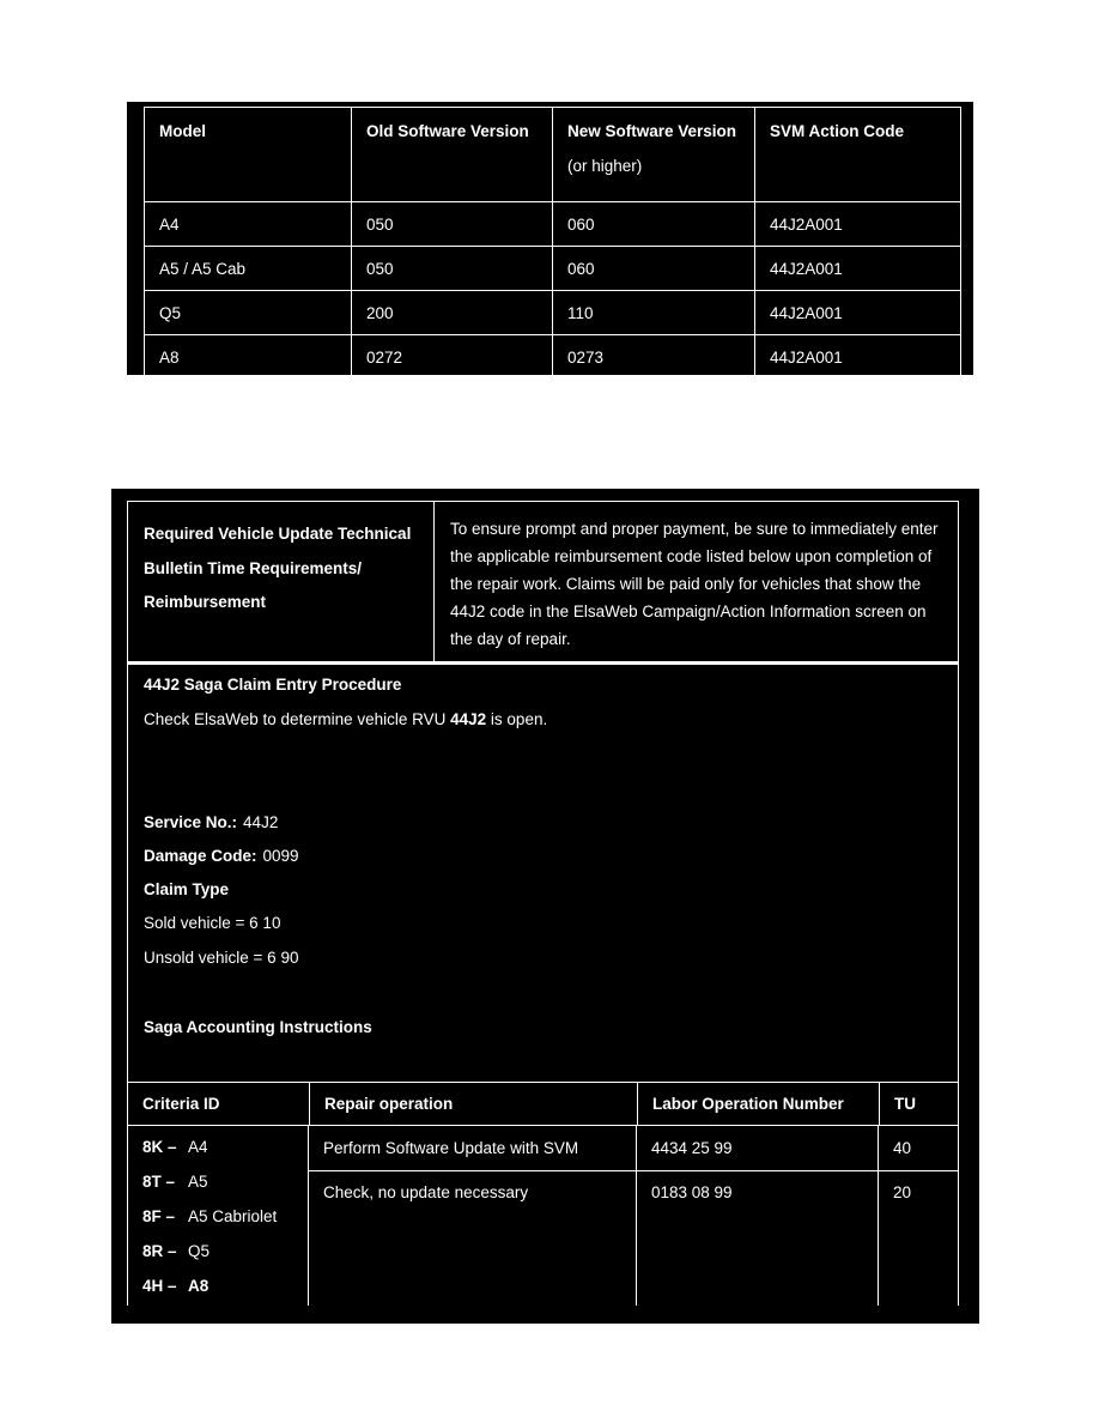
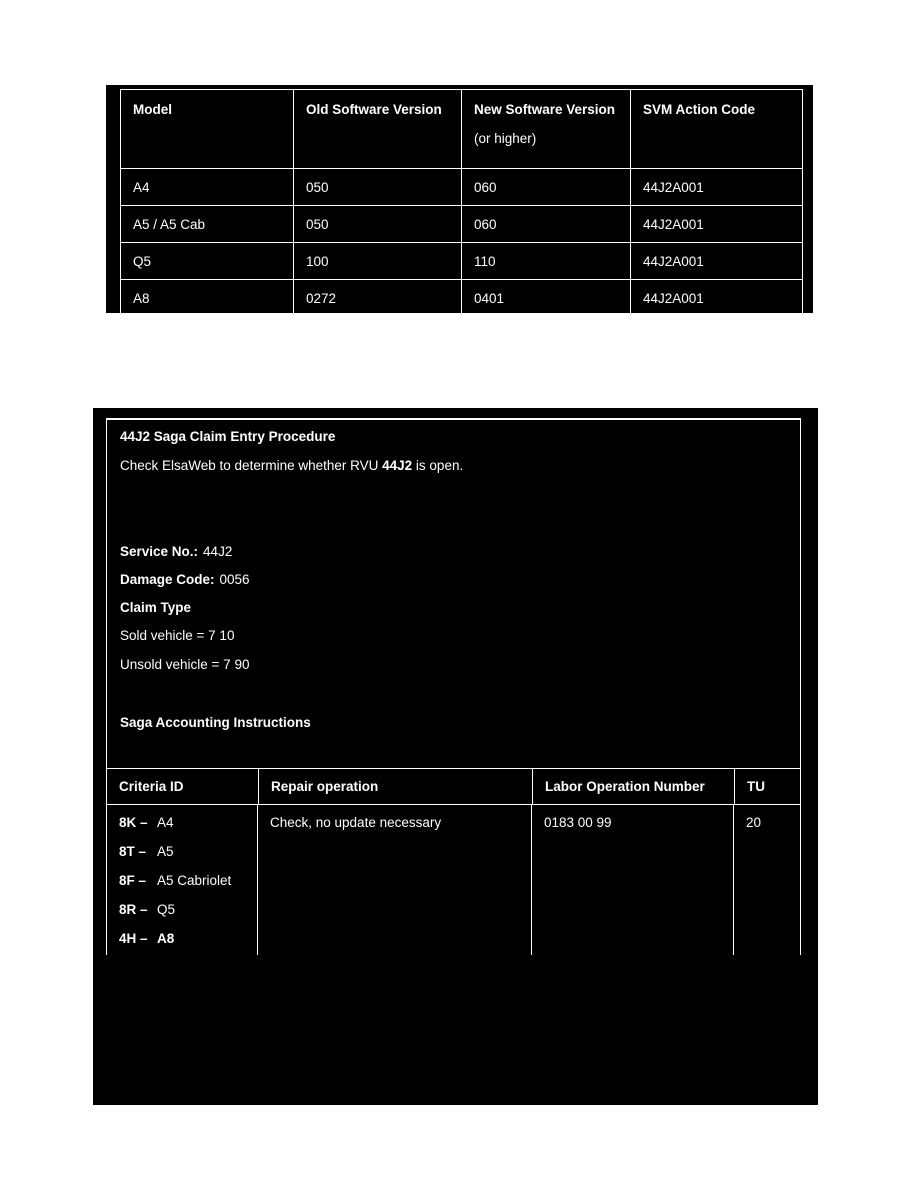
  Model	Old Software Version	New Software Version (or higher)	SVM Action Code
  A4	050	060	44J2A001
  A5 / A5 Cab	050	060	44J2A001
- Q5	200	110	44J2A001
+ Q5	100	110	44J2A001
- A8	0272	0273	44J2A001
+ A8	0272	0401	44J2A001
- Required Vehicle Update Technical
- Bulletin Time Requirements/
- Reimbursement
- To ensure prompt and proper payment, be sure to immediately enter the applicable reimbursement code listed below upon completion of the repair work. Claims will be paid only for vehicles that show the 44J2 code in the ElsaWeb Campaign/Action Information screen on the day of repair.
  44J2 Saga Claim Entry Procedure
- Check ElsaWeb to determine vehicle RVU 44J2 is open.
+ Check ElsaWeb to determine whether RVU 44J2 is open.
  Service No.: 44J2
- Damage Code: 0099
+ Damage Code: 0056
  Claim Type
- Sold vehicle = 6 10
+ Sold vehicle = 7 10
- Unsold vehicle = 6 90
+ Unsold vehicle = 7 90
  Saga Accounting Instructions
  Criteria ID
  Repair operation
  Labor Operation Number
  TU
  8K – A4
  8T – A5
  8F – A5 Cabriolet
  8R – Q5
  4H – A8
- Perform Software Update with SVM
- 4434 25 99
- 40
  Check, no update necessary
- 0183 08 99
+ 0183 00 99
  20
